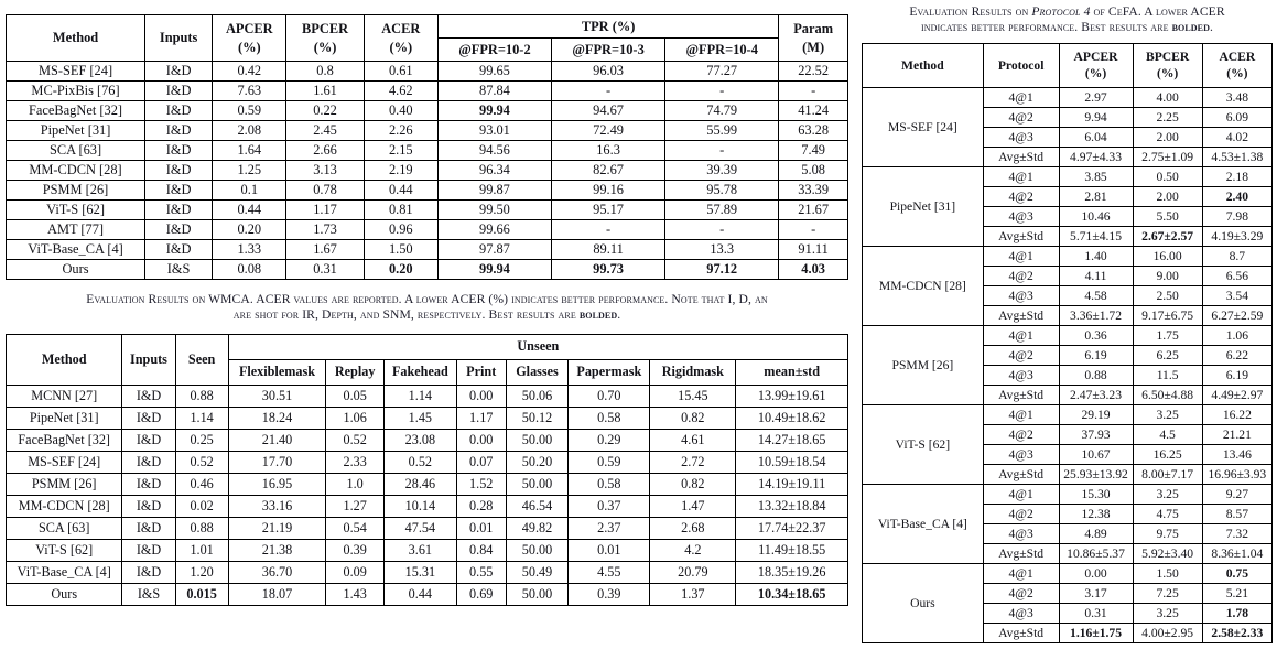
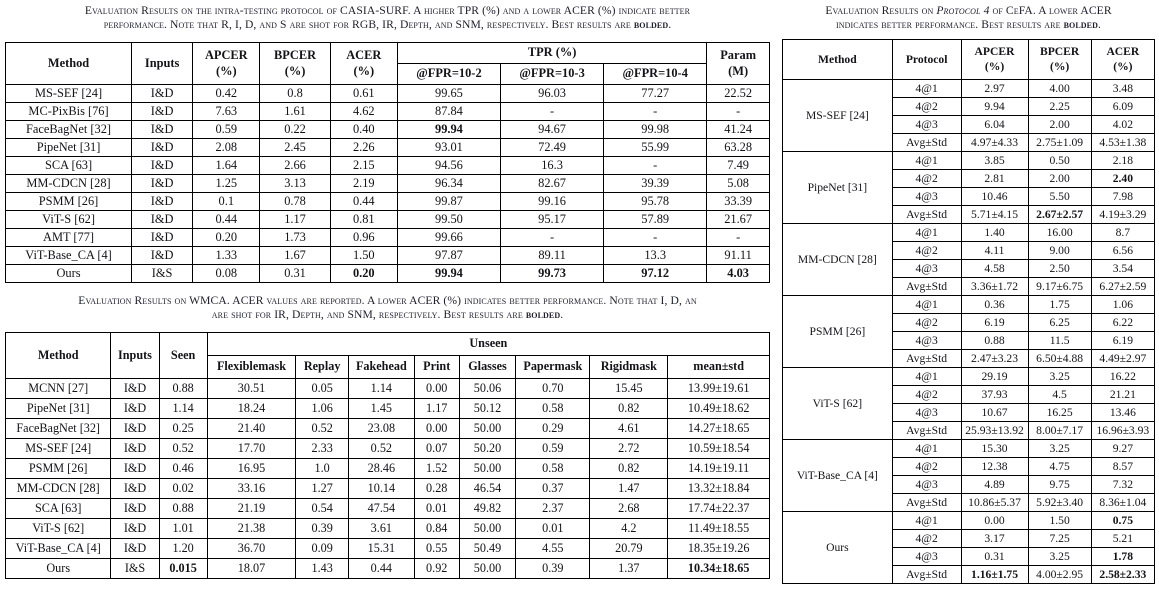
+ Evaluation Results on the intra-testing protocol of CASIA-SURF. A higher TPR (%) and a lower ACER (%) indicate better
+ performance. Note that R, I, D, and S are shot for RGB, IR, Depth, and SNM, respectively. Best results are bolded.
  Method	Inputs	APCER(%)	BPCER(%)	ACER(%)	TPR (%)	Param(M)
  @FPR=10-2	@FPR=10-3	@FPR=10-4
  MS-SEF [24]	I&D	0.42	0.8	0.61	99.65	96.03	77.27	22.52
  MC-PixBis [76]	I&D	7.63	1.61	4.62	87.84	-	-	-
- FaceBagNet [32]	I&D	0.59	0.22	0.40	99.94	94.67	74.79	41.24
+ FaceBagNet [32]	I&D	0.59	0.22	0.40	99.94	94.67	99.98	41.24
  PipeNet [31]	I&D	2.08	2.45	2.26	93.01	72.49	55.99	63.28
  SCA [63]	I&D	1.64	2.66	2.15	94.56	16.3	-	7.49
  MM-CDCN [28]	I&D	1.25	3.13	2.19	96.34	82.67	39.39	5.08
  PSMM [26]	I&D	0.1	0.78	0.44	99.87	99.16	95.78	33.39
  ViT-S [62]	I&D	0.44	1.17	0.81	99.50	95.17	57.89	21.67
  AMT [77]	I&D	0.20	1.73	0.96	99.66	-	-	-
  ViT-Base_CA [4]	I&D	1.33	1.67	1.50	97.87	89.11	13.3	91.11
  Ours	I&S	0.08	0.31	0.20	99.94	99.73	97.12	4.03
  Evaluation Results on WMCA. ACER values are reported. A lower ACER (%) indicates better performance. Note that I, D, an
  are shot for IR, Depth, and SNM, respectively. Best results are bolded.
  Method	Inputs	Seen	Unseen
  Flexiblemask	Replay	Fakehead	Print	Glasses	Papermask	Rigidmask	mean±std
  MCNN [27]	I&D	0.88	30.51	0.05	1.14	0.00	50.06	0.70	15.45	13.99±19.61
  PipeNet [31]	I&D	1.14	18.24	1.06	1.45	1.17	50.12	0.58	0.82	10.49±18.62
  FaceBagNet [32]	I&D	0.25	21.40	0.52	23.08	0.00	50.00	0.29	4.61	14.27±18.65
  MS-SEF [24]	I&D	0.52	17.70	2.33	0.52	0.07	50.20	0.59	2.72	10.59±18.54
  PSMM [26]	I&D	0.46	16.95	1.0	28.46	1.52	50.00	0.58	0.82	14.19±19.11
  MM-CDCN [28]	I&D	0.02	33.16	1.27	10.14	0.28	46.54	0.37	1.47	13.32±18.84
  SCA [63]	I&D	0.88	21.19	0.54	47.54	0.01	49.82	2.37	2.68	17.74±22.37
  ViT-S [62]	I&D	1.01	21.38	0.39	3.61	0.84	50.00	0.01	4.2	11.49±18.55
  ViT-Base_CA [4]	I&D	1.20	36.70	0.09	15.31	0.55	50.49	4.55	20.79	18.35±19.26
- Ours	I&S	0.015	18.07	1.43	0.44	0.69	50.00	0.39	1.37	10.34±18.65
+ Ours	I&S	0.015	18.07	1.43	0.44	0.92	50.00	0.39	1.37	10.34±18.65
  Evaluation Results on Protocol 4 of CeFA. A lower ACER
  indicates better performance. Best results are bolded.
  Method	Protocol	APCER(%)	BPCER(%)	ACER(%)
  MS-SEF [24]	4@1	2.97	4.00	3.48
  4@2	9.94	2.25	6.09
  4@3	6.04	2.00	4.02
  Avg±Std	4.97±4.33	2.75±1.09	4.53±1.38
  PipeNet [31]	4@1	3.85	0.50	2.18
  4@2	2.81	2.00	2.40
  4@3	10.46	5.50	7.98
  Avg±Std	5.71±4.15	2.67±2.57	4.19±3.29
  MM-CDCN [28]	4@1	1.40	16.00	8.7
  4@2	4.11	9.00	6.56
  4@3	4.58	2.50	3.54
  Avg±Std	3.36±1.72	9.17±6.75	6.27±2.59
  PSMM [26]	4@1	0.36	1.75	1.06
  4@2	6.19	6.25	6.22
  4@3	0.88	11.5	6.19
  Avg±Std	2.47±3.23	6.50±4.88	4.49±2.97
  ViT-S [62]	4@1	29.19	3.25	16.22
  4@2	37.93	4.5	21.21
  4@3	10.67	16.25	13.46
  Avg±Std	25.93±13.92	8.00±7.17	16.96±3.93
  ViT-Base_CA [4]	4@1	15.30	3.25	9.27
  4@2	12.38	4.75	8.57
  4@3	4.89	9.75	7.32
  Avg±Std	10.86±5.37	5.92±3.40	8.36±1.04
  Ours	4@1	0.00	1.50	0.75
  4@2	3.17	7.25	5.21
  4@3	0.31	3.25	1.78
  Avg±Std	1.16±1.75	4.00±2.95	2.58±2.33
